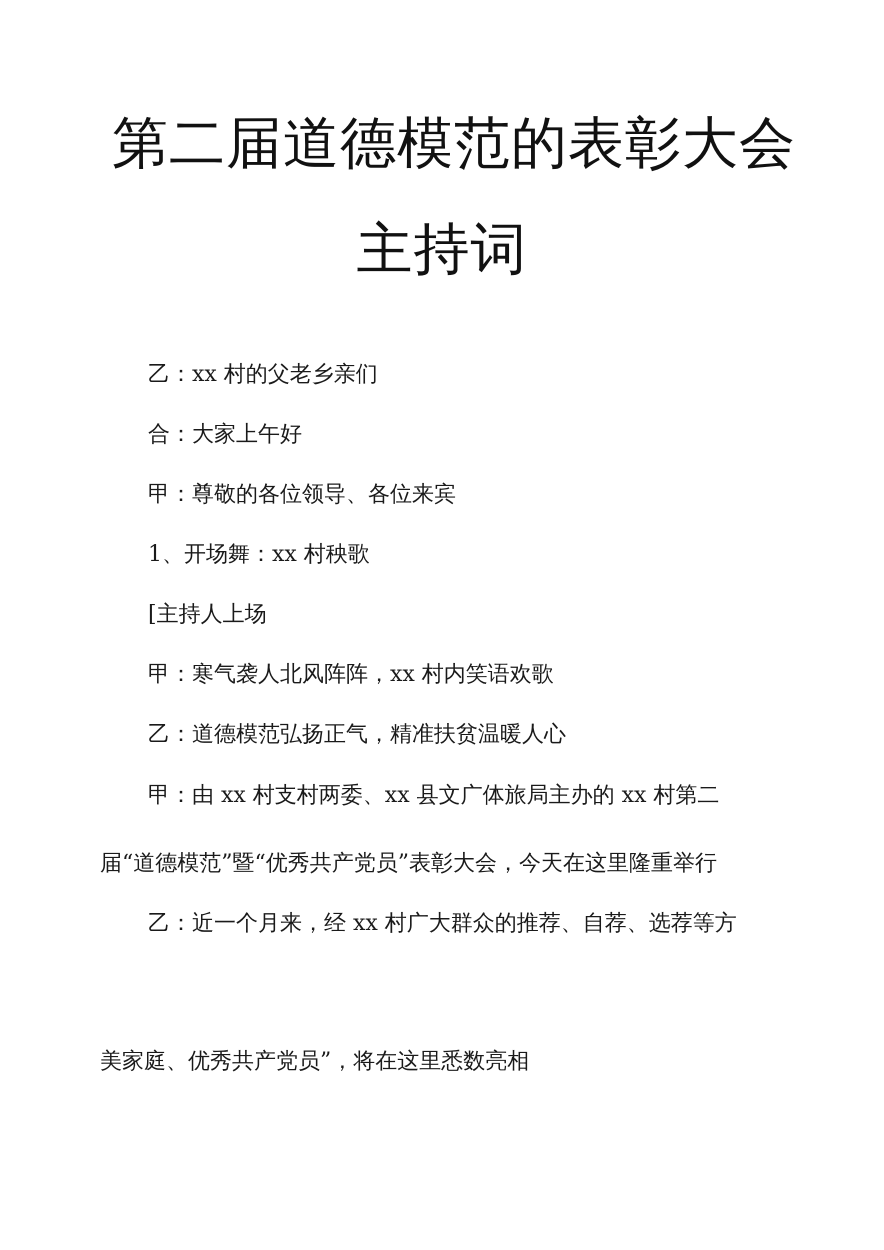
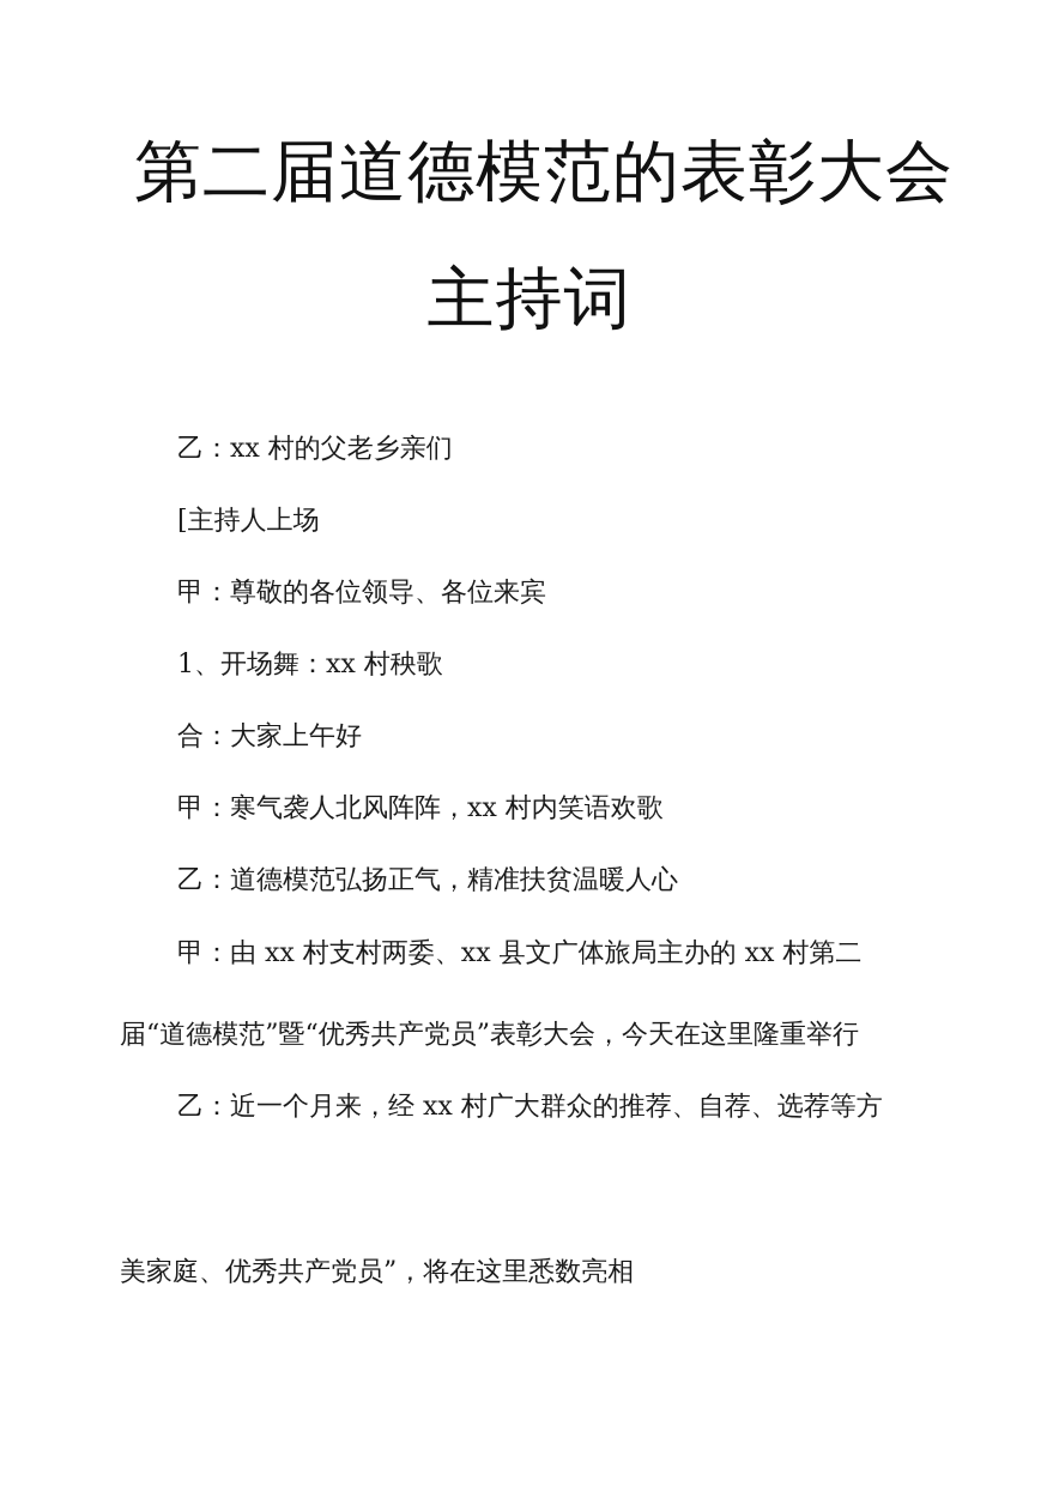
  第二届道德模范的表彰大会
  主持词
  乙：xx 村的父老乡亲们
- 合：大家上午好
+ [主持人上场
  甲：尊敬的各位领导、各位来宾
  1、开场舞：xx 村秧歌
- [主持人上场
+ 合：大家上午好
  甲：寒气袭人北风阵阵，xx 村内笑语欢歌
  乙：道德模范弘扬正气，精准扶贫温暖人心
  甲：由 xx 村支村两委、xx 县文广体旅局主办的 xx 村第二
  届“道德模范”暨“优秀共产党员”表彰大会，今天在这里隆重举行
  乙：近一个月来，经 xx 村广大群众的推荐、自荐、选荐等方
  美家庭、优秀共产党员”，将在这里悉数亮相
